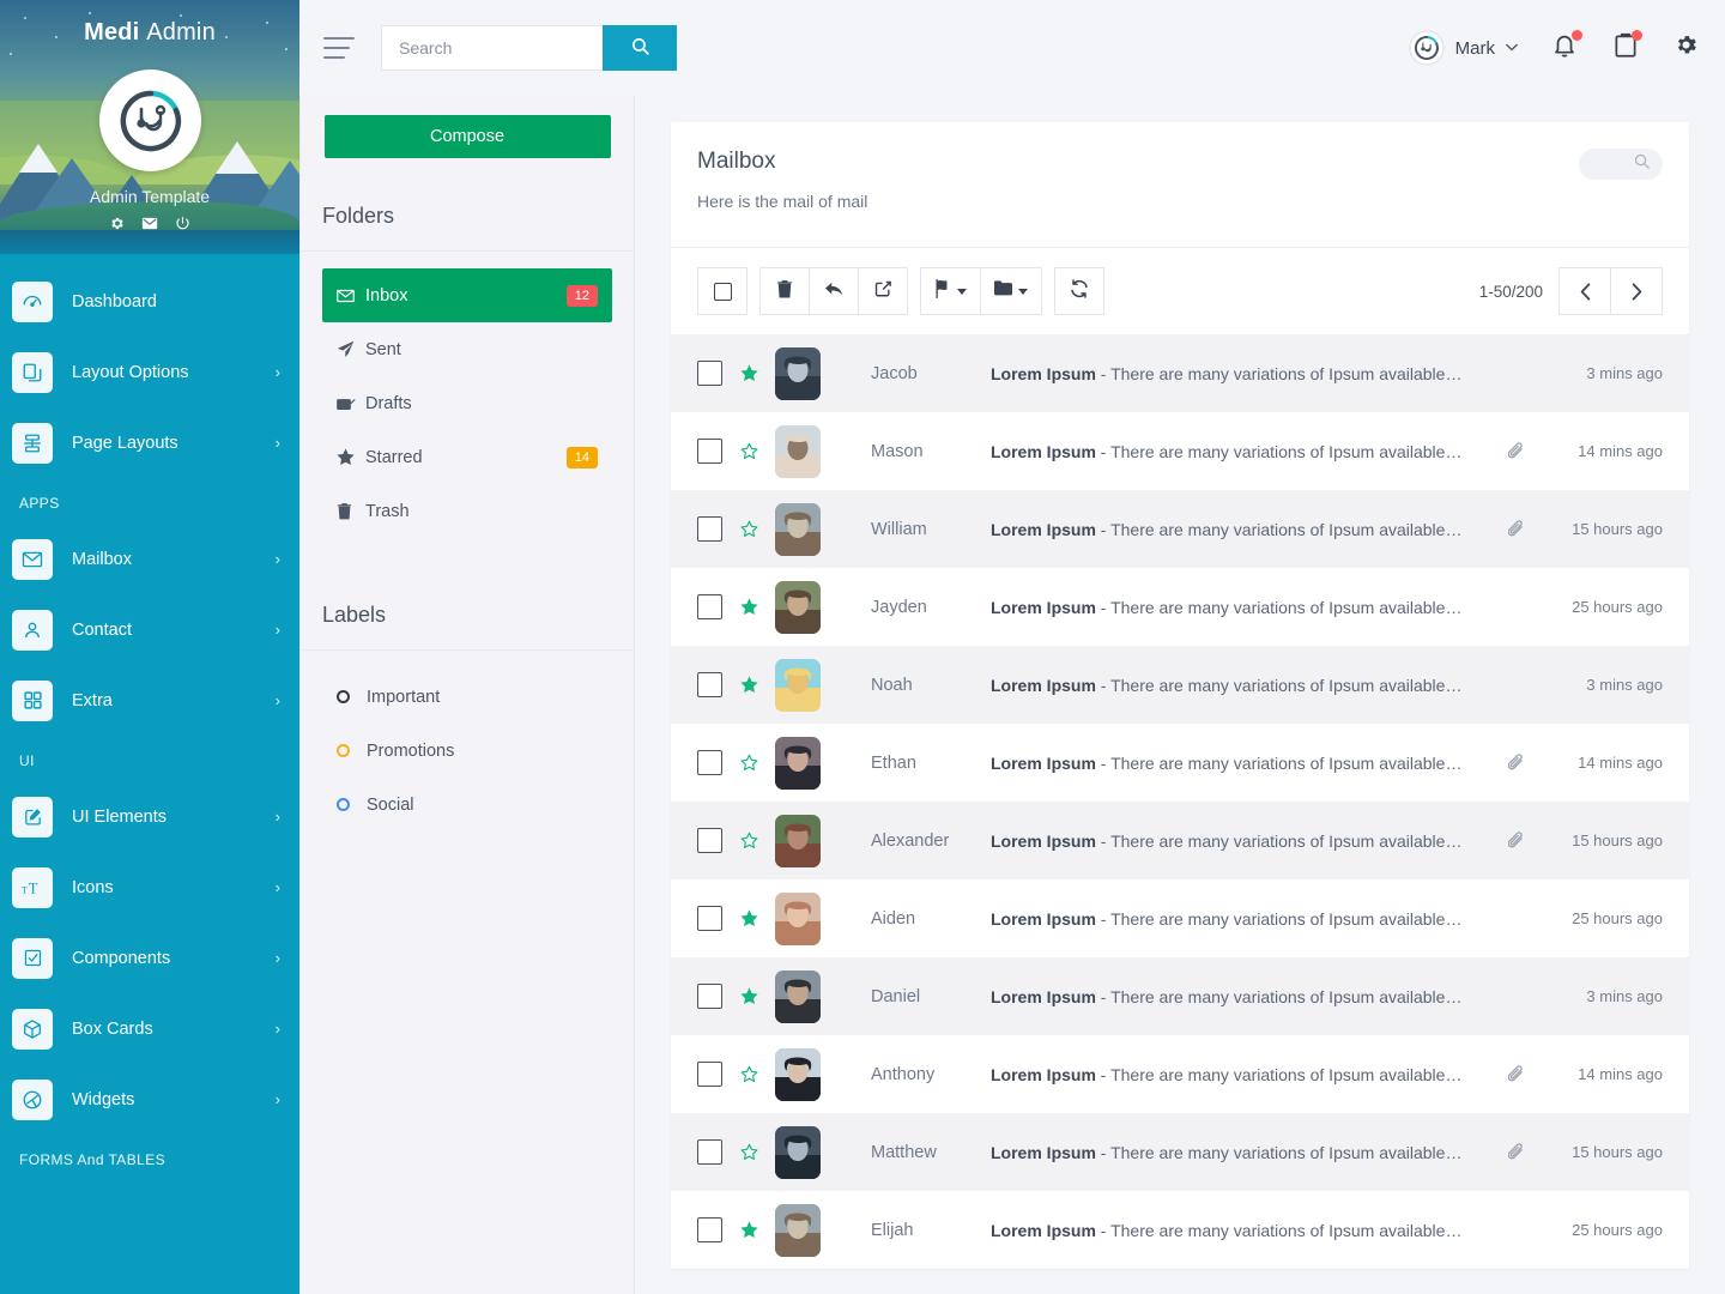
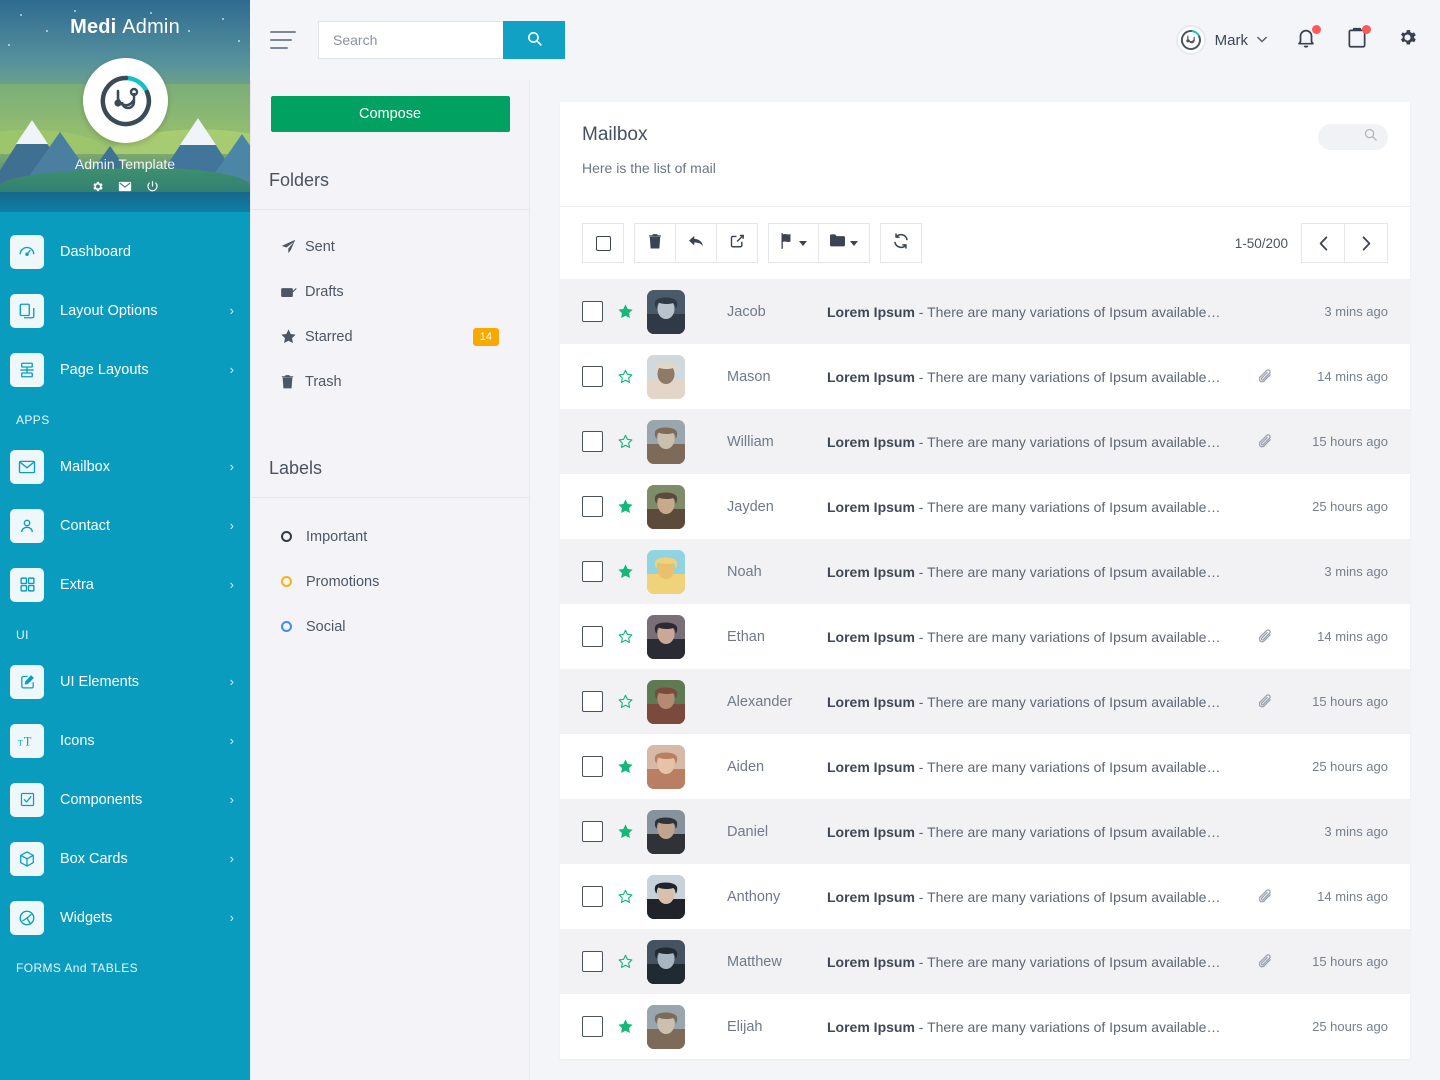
  Medi Admin
  Admin Template
  Dashboard
  Layout Options
  ›
  Page Layouts
  ›
  APPS
  Mailbox
  ›
  Contact
  ›
  Extra
  ›
  UI
  UI Elements
  ›
  T
  T
  Icons
  ›
  Components
  ›
  Box Cards
  ›
  Widgets
  ›
  FORMS And TABLES
  Search
  Mark
  Compose
  Folders
- Inbox
- 12
  Sent
  Drafts
  Starred
  14
  Trash
  Labels
  Important
  Promotions
  Social
  Mailbox
- Here is the mail of mail
+ Here is the list of mail
  1-50/200
  Jacob
  Lorem Ipsum - There are many variations of Ipsum available…
  3 mins ago
  Mason
  Lorem Ipsum - There are many variations of Ipsum available…
  14 mins ago
  William
  Lorem Ipsum - There are many variations of Ipsum available…
  15 hours ago
  Jayden
  Lorem Ipsum - There are many variations of Ipsum available…
  25 hours ago
  Noah
  Lorem Ipsum - There are many variations of Ipsum available…
  3 mins ago
  Ethan
  Lorem Ipsum - There are many variations of Ipsum available…
  14 mins ago
  Alexander
  Lorem Ipsum - There are many variations of Ipsum available…
  15 hours ago
  Aiden
  Lorem Ipsum - There are many variations of Ipsum available…
  25 hours ago
  Daniel
  Lorem Ipsum - There are many variations of Ipsum available…
  3 mins ago
  Anthony
  Lorem Ipsum - There are many variations of Ipsum available…
  14 mins ago
  Matthew
  Lorem Ipsum - There are many variations of Ipsum available…
  15 hours ago
  Elijah
  Lorem Ipsum - There are many variations of Ipsum available…
  25 hours ago
